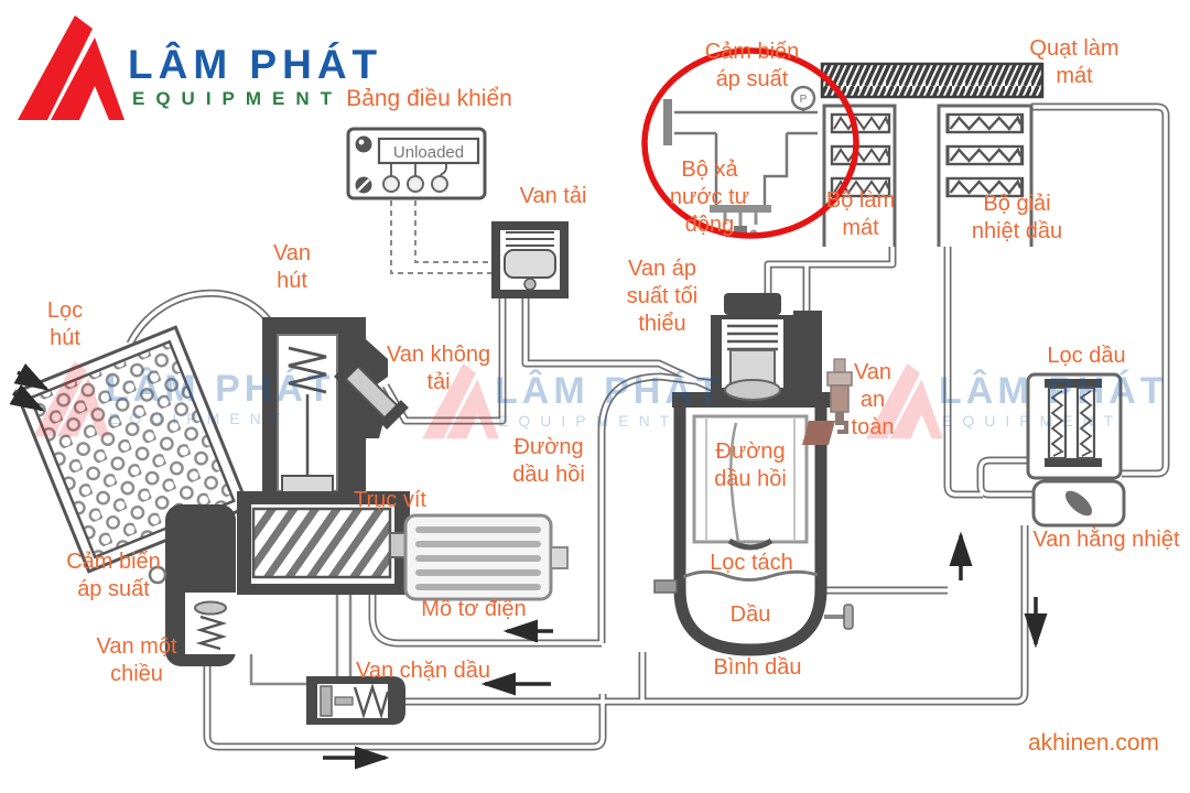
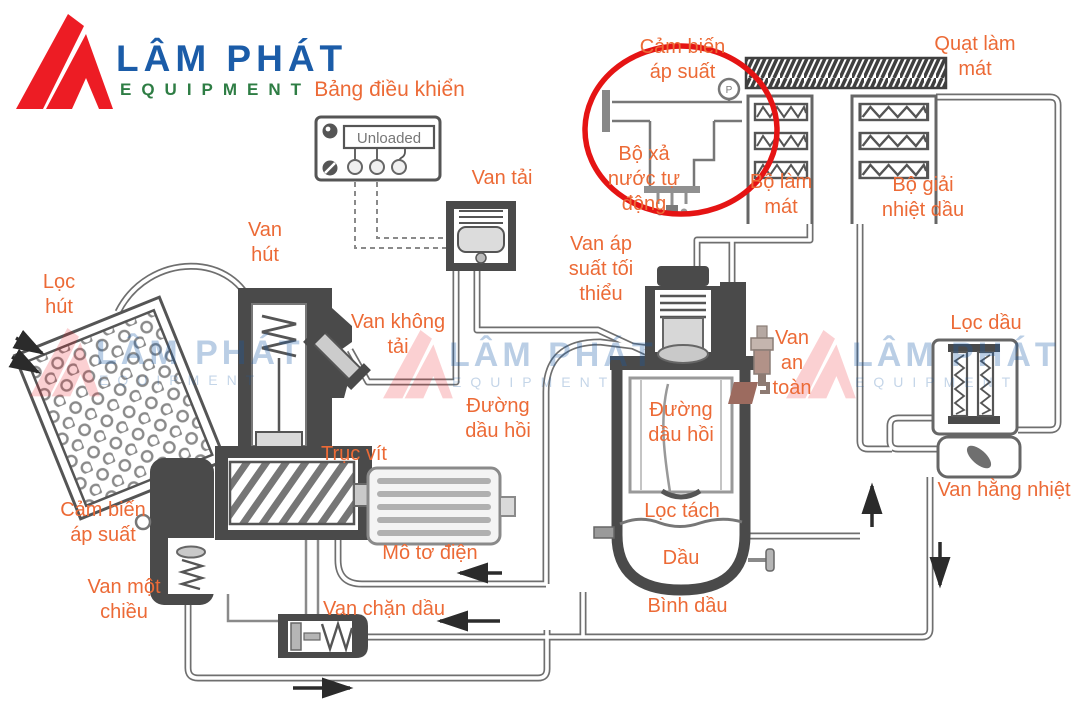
  Unloaded
  P
  LÂM PHÁT
  EQUIPMENT
  LÂM PHÁT
  EQUIPMENT
  LÂM PHÁT
  EQUIPMENT
  LÂM PHÁT
  EQUIPMENT
  Bảng điều khiển
  Cảm biến
  áp suất
  Quạt làm
  mát
  Van tải
  Bộ xả
  nước tự
  động
  Bộ làm
  mát
  Bộ giải
  nhiệt dầu
  Van
  hút
  Van áp
  suất tối
  thiểu
  Lọc
  hút
  Van không
  tải
  Van
  an
  toàn
  Lọc dầu
  Đường
  dầu hồi
  Đường
  dầu hồi
  Trục vít
  Van hằng nhiệt
  Cảm biến
  áp suất
  Lọc tách
  Mô tơ điện
  Dầu
  Van một
  chiều
  Van chặn dầu
  Bình dầu
- akhinen.com
